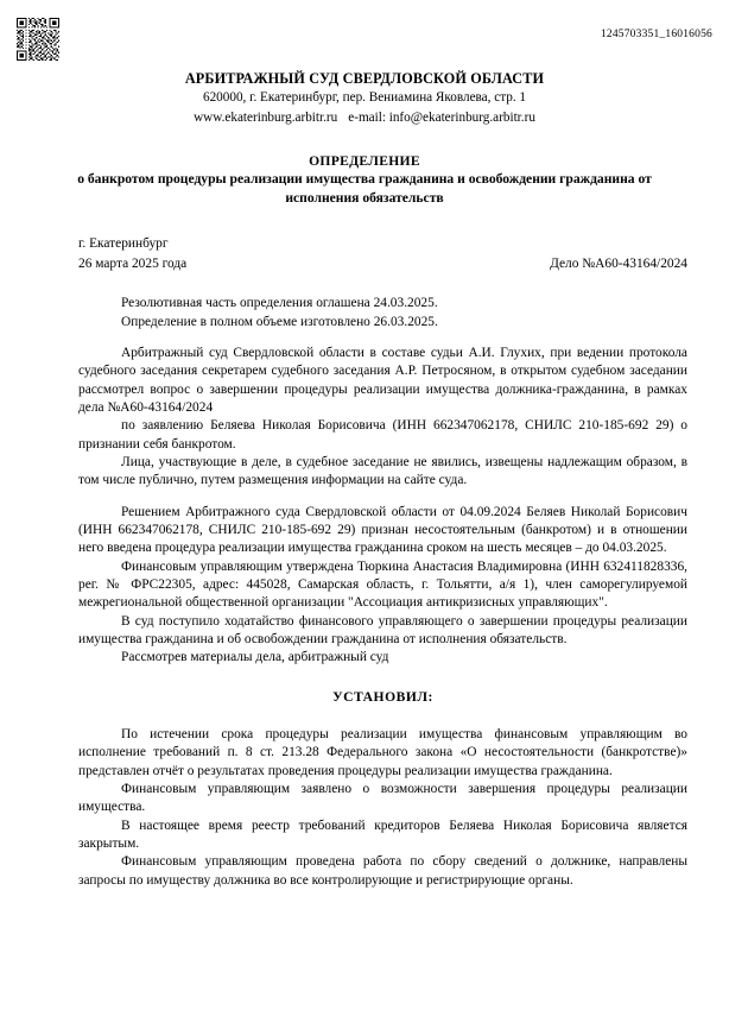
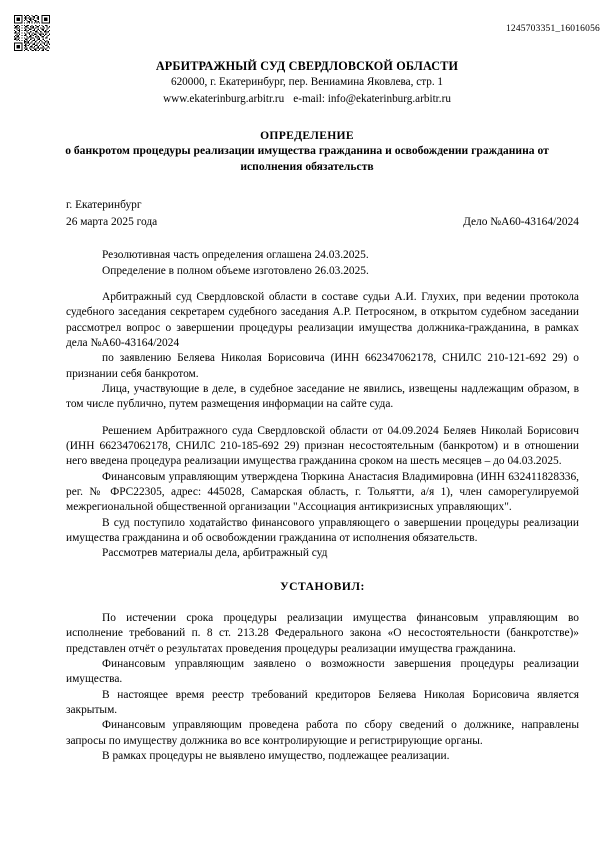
  1245703351_16016056
  АРБИТРАЖНЫЙ СУД СВЕРДЛОВСКОЙ ОБЛАСТИ
  620000, г. Екатеринбург, пер. Вениамина Яковлева, стр. 1
  www.ekaterinburg.arbitr.ru e-mail: info@ekaterinburg.arbitr.ru
  ОПРЕДЕЛЕНИЕ
  о банкротом процедуры реализации имущества гражданина и освобождении гражданина от исполнения обязательств
  г. Екатеринбург
  26 марта 2025 года
  Дело №А60-43164/2024
  Резолютивная часть определения оглашена 24.03.2025.
  Определение в полном объеме изготовлено 26.03.2025.
  Арбитражный суд Свердловской области в составе судьи А.И. Глухих, при ведении протокола судебного заседания секретарем судебного заседания А.Р. Петросяном, в открытом судебном заседании рассмотрел вопрос о завершении процедуры реализации имущества должника-гражданина, в рамках дела №А60-43164/2024
- по заявлению Беляева Николая Борисовича (ИНН 662347062178, СНИЛС 210-185-692 29) о признании себя банкротом.
+ по заявлению Беляева Николая Борисовича (ИНН 662347062178, СНИЛС 210-121-692 29) о признании себя банкротом.
  Лица, участвующие в деле, в судебное заседание не явились, извещены надлежащим образом, в том числе публично, путем размещения информации на сайте суда.
  Решением Арбитражного суда Свердловской области от 04.09.2024 Беляев Николай Борисович (ИНН 662347062178, СНИЛС 210-185-692 29) признан несостоятельным (банкротом) и в отношении него введена процедура реализации имущества гражданина сроком на шесть месяцев – до 04.03.2025.
  Финансовым управляющим утверждена Тюркина Анастасия Владимировна (ИНН 632411828336, рег. № ФРС22305, адрес: 445028, Самарская область, г. Тольятти, а/я 1), член саморегулируемой межрегиональной общественной организации "Ассоциация антикризисных управляющих".
  В суд поступило ходатайство финансового управляющего о завершении процедуры реализации имущества гражданина и об освобождении гражданина от исполнения обязательств.
  Рассмотрев материалы дела, арбитражный суд
  УСТАНОВИЛ:
  По истечении срока процедуры реализации имущества финансовым управляющим во исполнение требований п. 8 ст. 213.28 Федерального закона «О несостоятельности (банкротстве)» представлен отчёт о результатах проведения процедуры реализации имущества гражданина.
  Финансовым управляющим заявлено о возможности завершения процедуры реализации имущества.
  В настоящее время реестр требований кредиторов Беляева Николая Борисовича является закрытым.
  Финансовым управляющим проведена работа по сбору сведений о должнике, направлены запросы по имуществу должника во все контролирующие и регистрирующие органы.
+ В рамках процедуры не выявлено имущество, подлежащее реализации.
